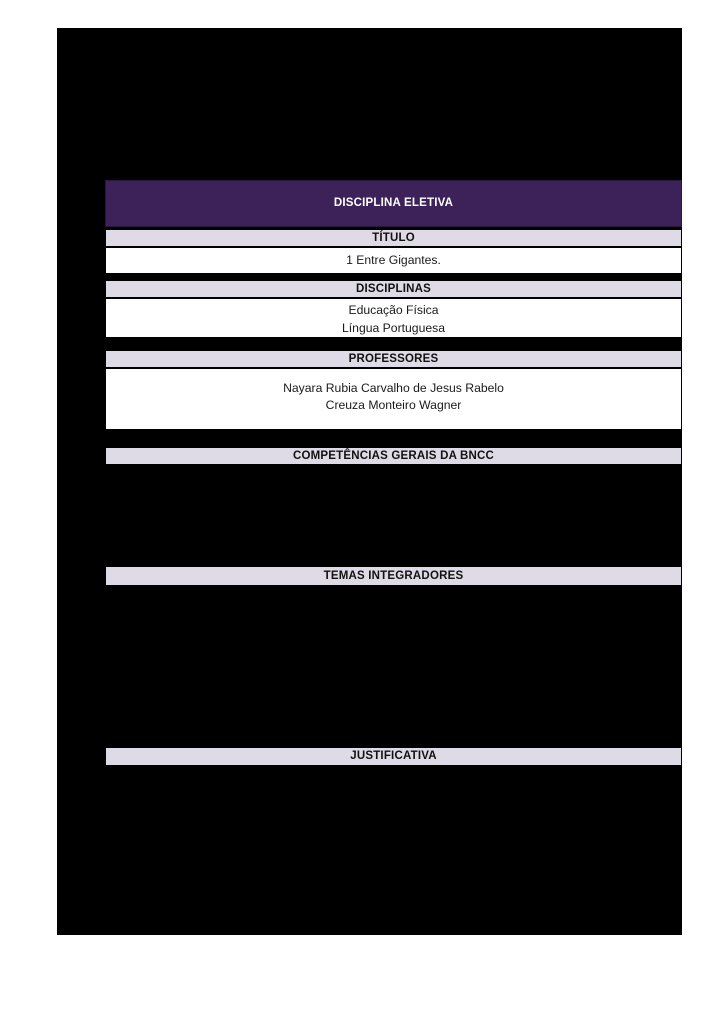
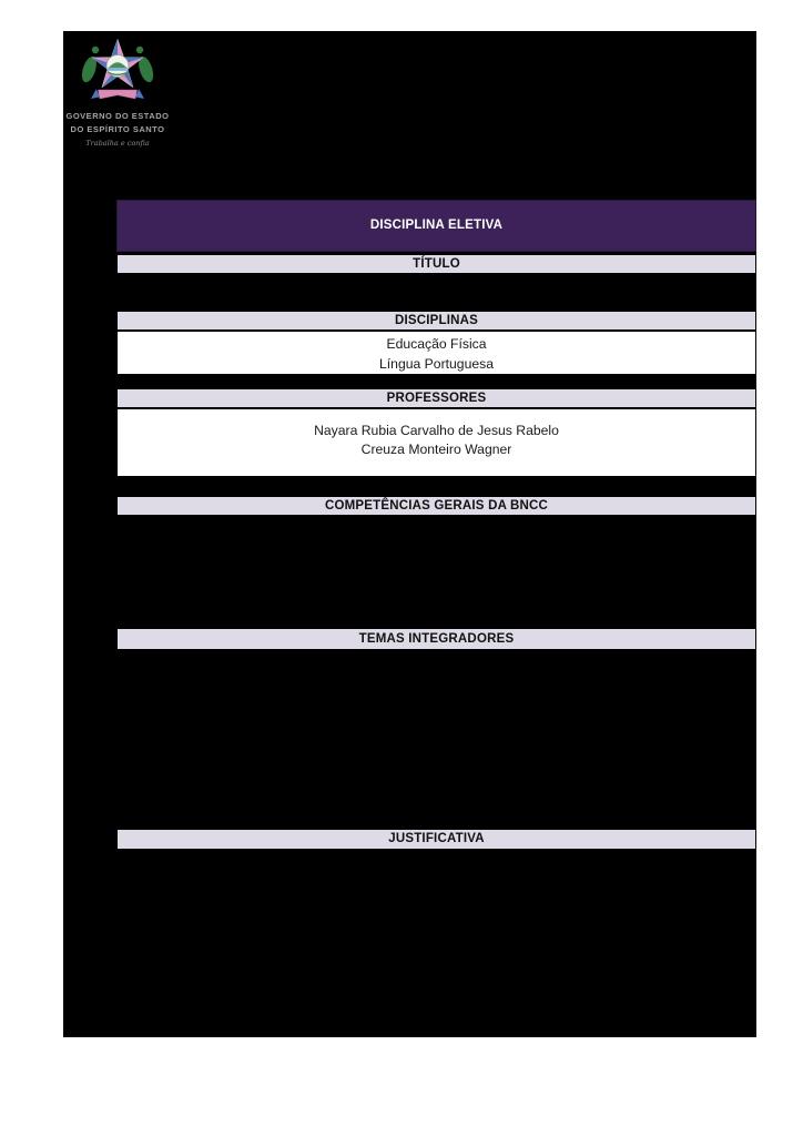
+ GOVERNO DO ESTADO
+ DO ESPÍRITO SANTO
+ Trabalha e confia
  DISCIPLINA ELETIVA
  TÍTULO
- 1 Entre Gigantes.
  DISCIPLINAS
  Educação Física
  Língua Portuguesa
  PROFESSORES
  Nayara Rubia Carvalho de Jesus Rabelo
  Creuza Monteiro Wagner
  COMPETÊNCIAS GERAIS DA BNCC
  TEMAS INTEGRADORES
  JUSTIFICATIVA
